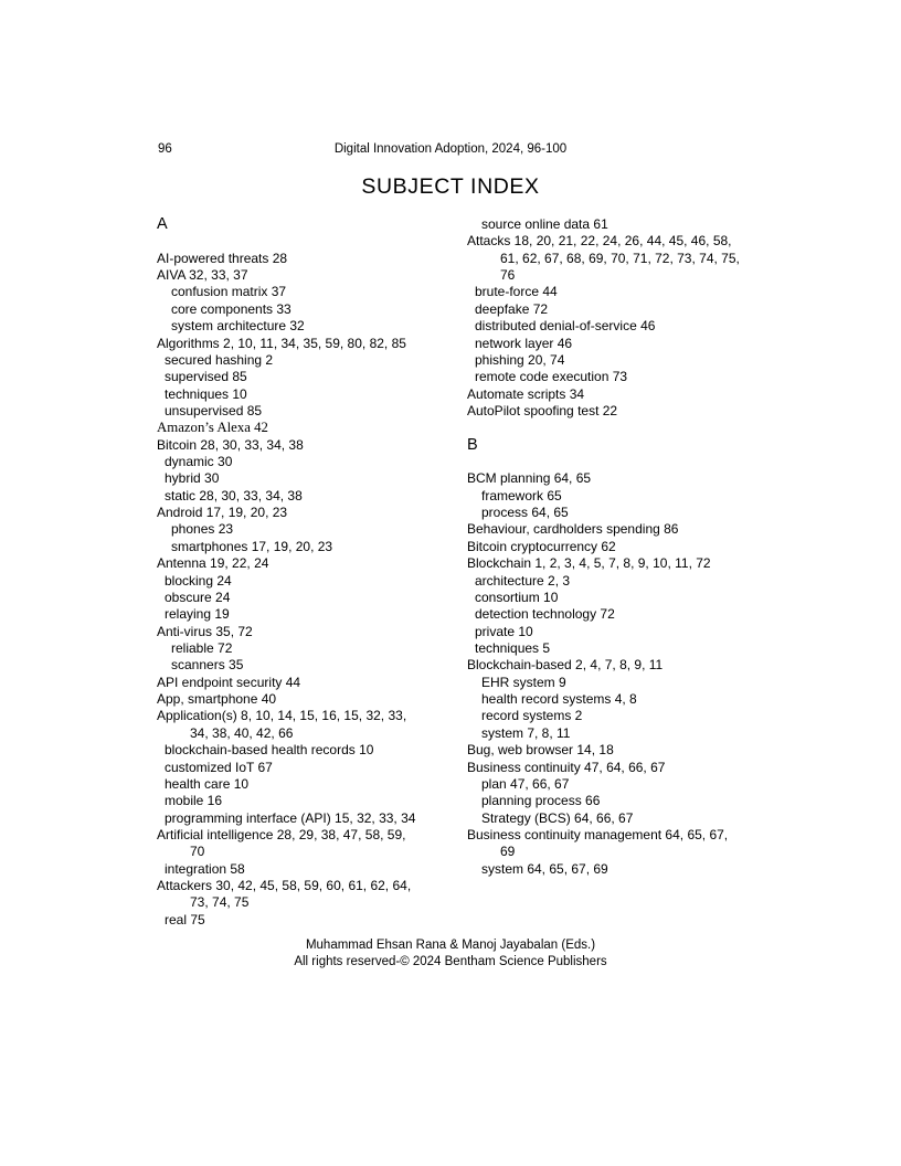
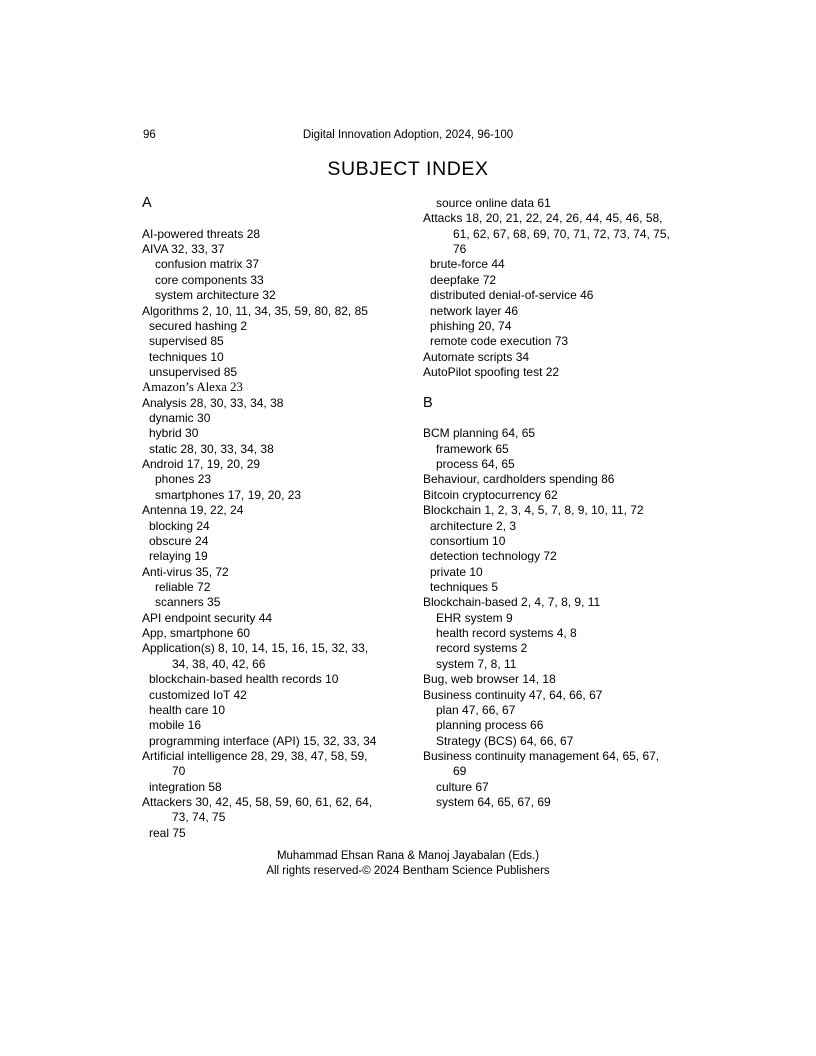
  96
  Digital Innovation Adoption, 2024, 96-100
  SUBJECT INDEX
  A
  AI-powered threats 28
  AIVA 32, 33, 37
  confusion matrix 37
  core components 33
  system architecture 32
  Algorithms 2, 10, 11, 34, 35, 59, 80, 82, 85
  secured hashing 2
  supervised 85
  techniques 10
  unsupervised 85
- Amazon’s Alexa 42
+ Amazon’s Alexa 23
- Bitcoin 28, 30, 33, 34, 38
+ Analysis 28, 30, 33, 34, 38
  dynamic 30
  hybrid 30
  static 28, 30, 33, 34, 38
- Android 17, 19, 20, 23
+ Android 17, 19, 20, 29
  phones 23
  smartphones 17, 19, 20, 23
  Antenna 19, 22, 24
  blocking 24
  obscure 24
  relaying 19
  Anti-virus 35, 72
  reliable 72
  scanners 35
  API endpoint security 44
- App, smartphone 40
+ App, smartphone 60
  Application(s) 8, 10, 14, 15, 16, 15, 32, 33,
  34, 38, 40, 42, 66
  blockchain-based health records 10
- customized IoT 67
+ customized IoT 42
  health care 10
  mobile 16
  programming interface (API) 15, 32, 33, 34
  Artificial intelligence 28, 29, 38, 47, 58, 59,
  70
  integration 58
  Attackers 30, 42, 45, 58, 59, 60, 61, 62, 64,
  73, 74, 75
  real 75
  source online data 61
  Attacks 18, 20, 21, 22, 24, 26, 44, 45, 46, 58,
  61, 62, 67, 68, 69, 70, 71, 72, 73, 74, 75,
  76
  brute-force 44
  deepfake 72
  distributed denial-of-service 46
  network layer 46
  phishing 20, 74
  remote code execution 73
  Automate scripts 34
  AutoPilot spoofing test 22
  B
  BCM planning 64, 65
  framework 65
  process 64, 65
  Behaviour, cardholders spending 86
  Bitcoin cryptocurrency 62
  Blockchain 1, 2, 3, 4, 5, 7, 8, 9, 10, 11, 72
  architecture 2, 3
  consortium 10
  detection technology 72
  private 10
  techniques 5
  Blockchain-based 2, 4, 7, 8, 9, 11
  EHR system 9
  health record systems 4, 8
  record systems 2
  system 7, 8, 11
  Bug, web browser 14, 18
  Business continuity 47, 64, 66, 67
  plan 47, 66, 67
  planning process 66
  Strategy (BCS) 64, 66, 67
  Business continuity management 64, 65, 67,
  69
+ culture 67
  system 64, 65, 67, 69
  Muhammad Ehsan Rana & Manoj Jayabalan (Eds.)
  All rights reserved-© 2024 Bentham Science Publishers
